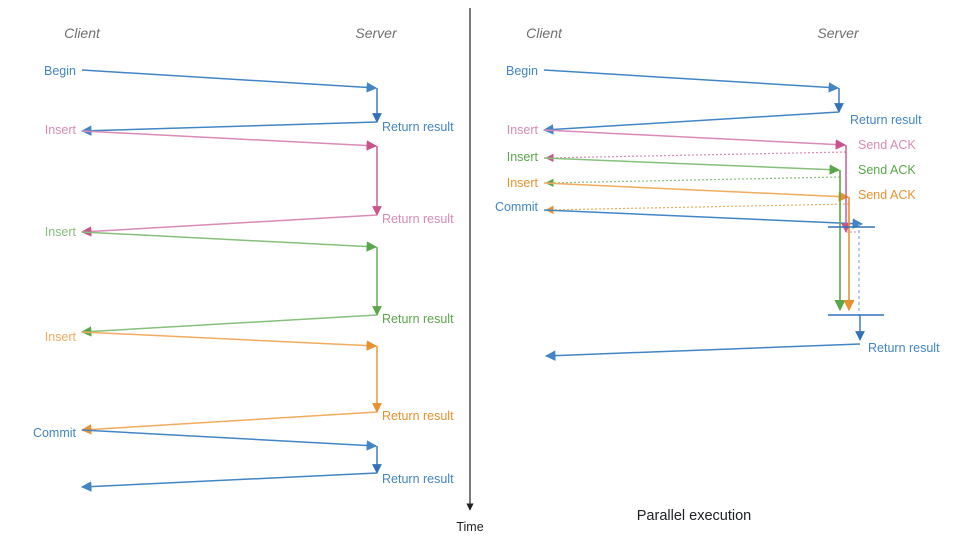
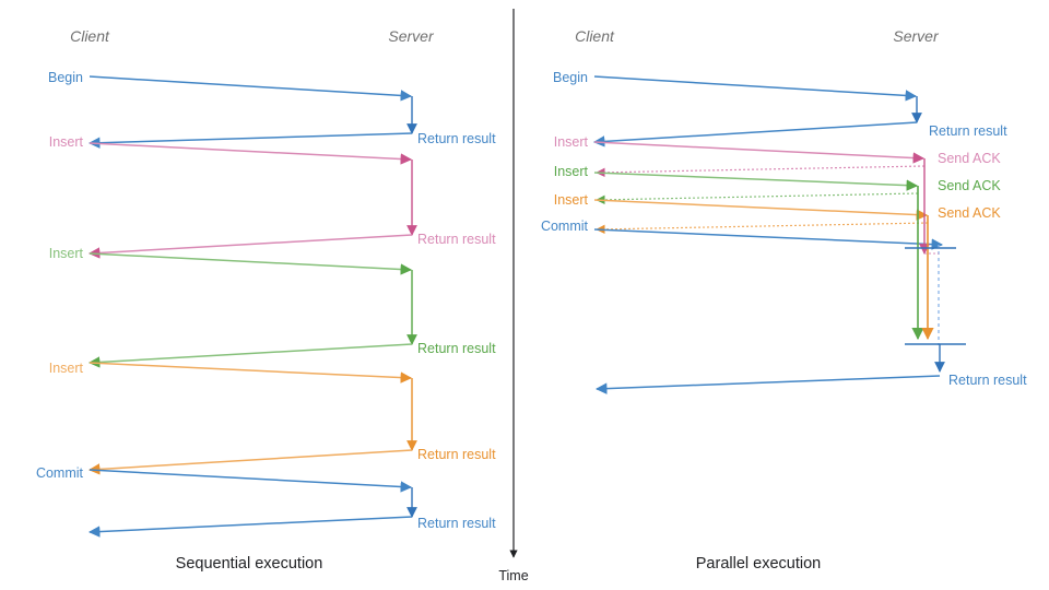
  Time
  Client
  Server
  Begin
  Return result
  Insert
  Return result
  Insert
  Return result
  Insert
  Return result
  Commit
  Return result
+ Sequential execution
  Client
  Server
  Begin
  Return result
  Insert
  Send ACK
  Insert
  Send ACK
  Insert
  Send ACK
  Commit
  Return result
  Parallel execution
